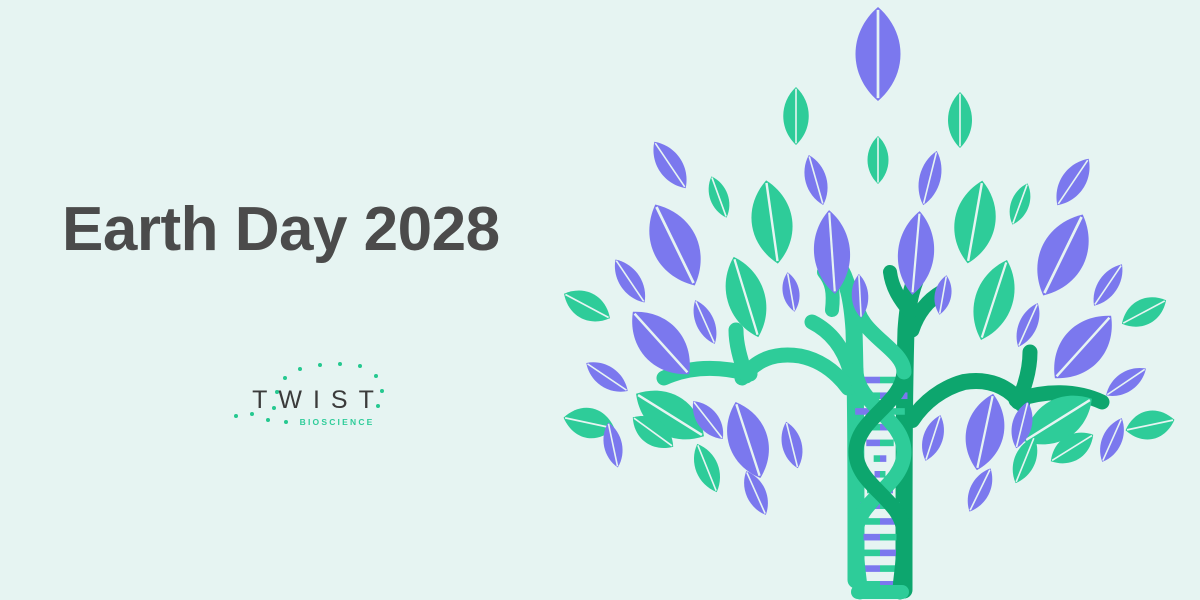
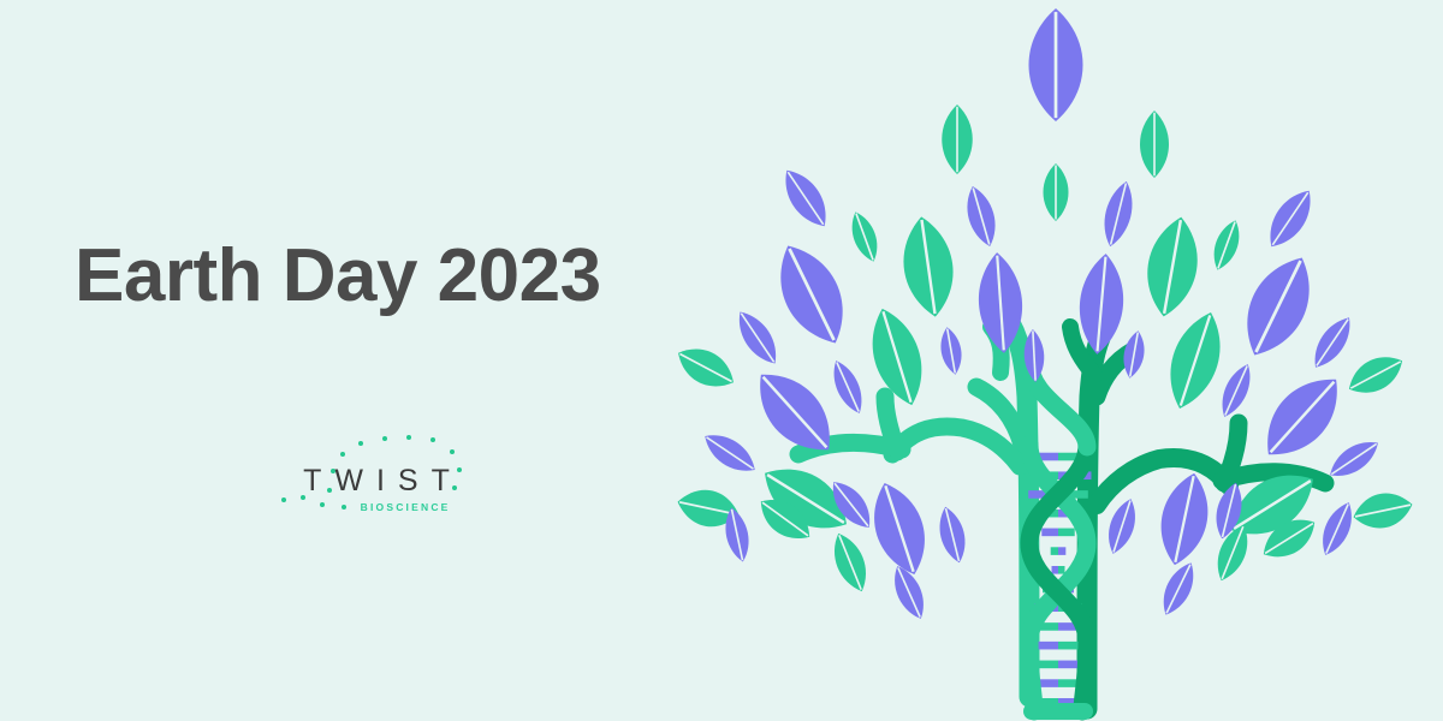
- Earth Day 2028
+ Earth Day 2023
  TWIST
  BIOSCIENCE
